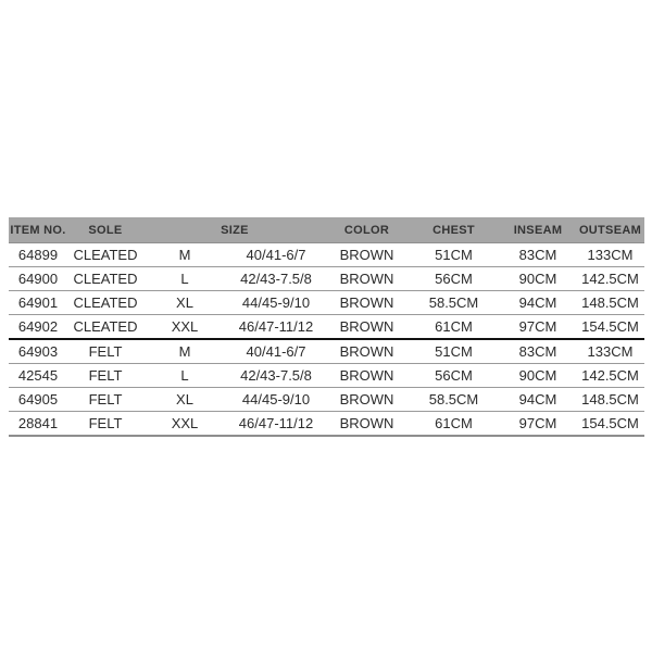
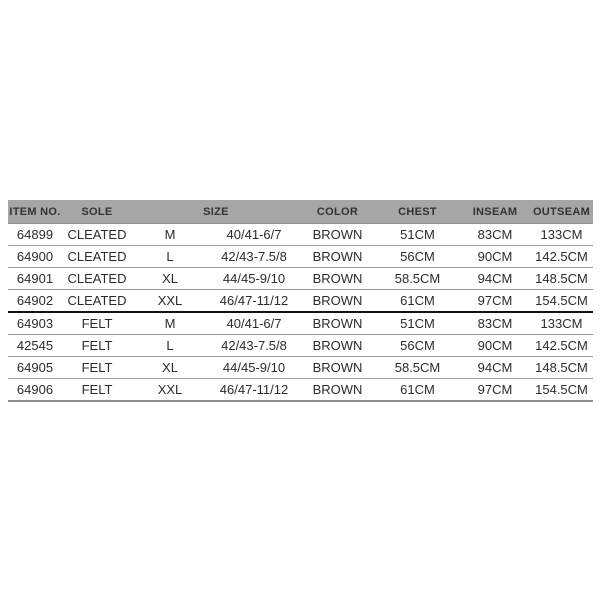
  ITEM NO.	SOLE	SIZE	COLOR	CHEST	INSEAM	OUTSEAM
  64899	CLEATED	M	40/41-6/7	BROWN	51CM	83CM	133CM
  64900	CLEATED	L	42/43-7.5/8	BROWN	56CM	90CM	142.5CM
  64901	CLEATED	XL	44/45-9/10	BROWN	58.5CM	94CM	148.5CM
  64902	CLEATED	XXL	46/47-11/12	BROWN	61CM	97CM	154.5CM
  64903	FELT	M	40/41-6/7	BROWN	51CM	83CM	133CM
  42545	FELT	L	42/43-7.5/8	BROWN	56CM	90CM	142.5CM
  64905	FELT	XL	44/45-9/10	BROWN	58.5CM	94CM	148.5CM
- 28841	FELT	XXL	46/47-11/12	BROWN	61CM	97CM	154.5CM
+ 64906	FELT	XXL	46/47-11/12	BROWN	61CM	97CM	154.5CM
